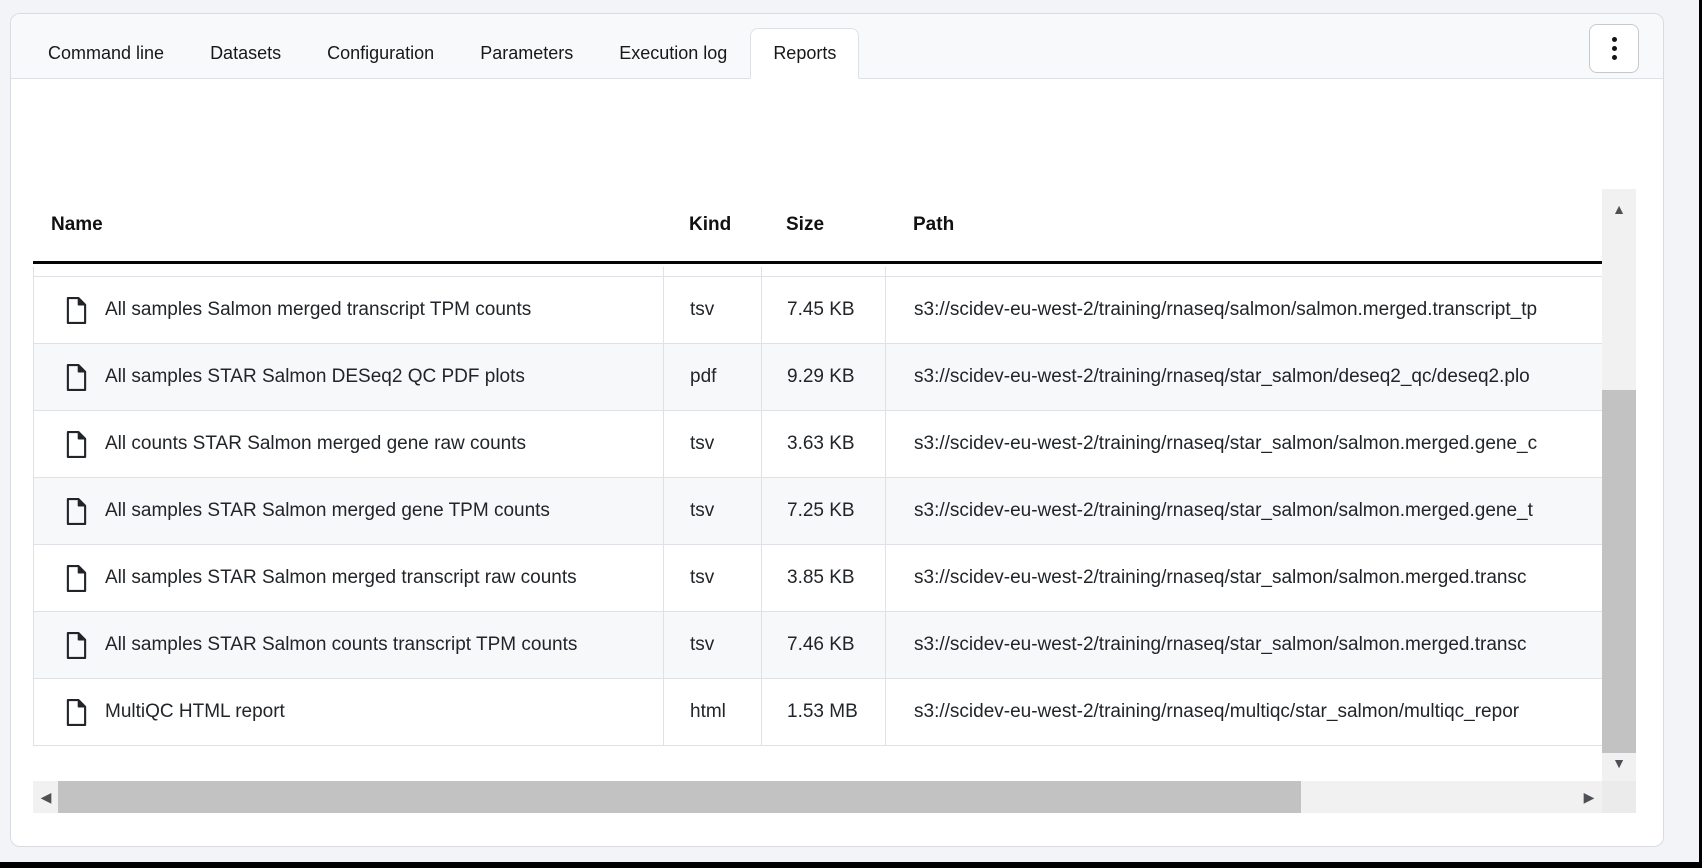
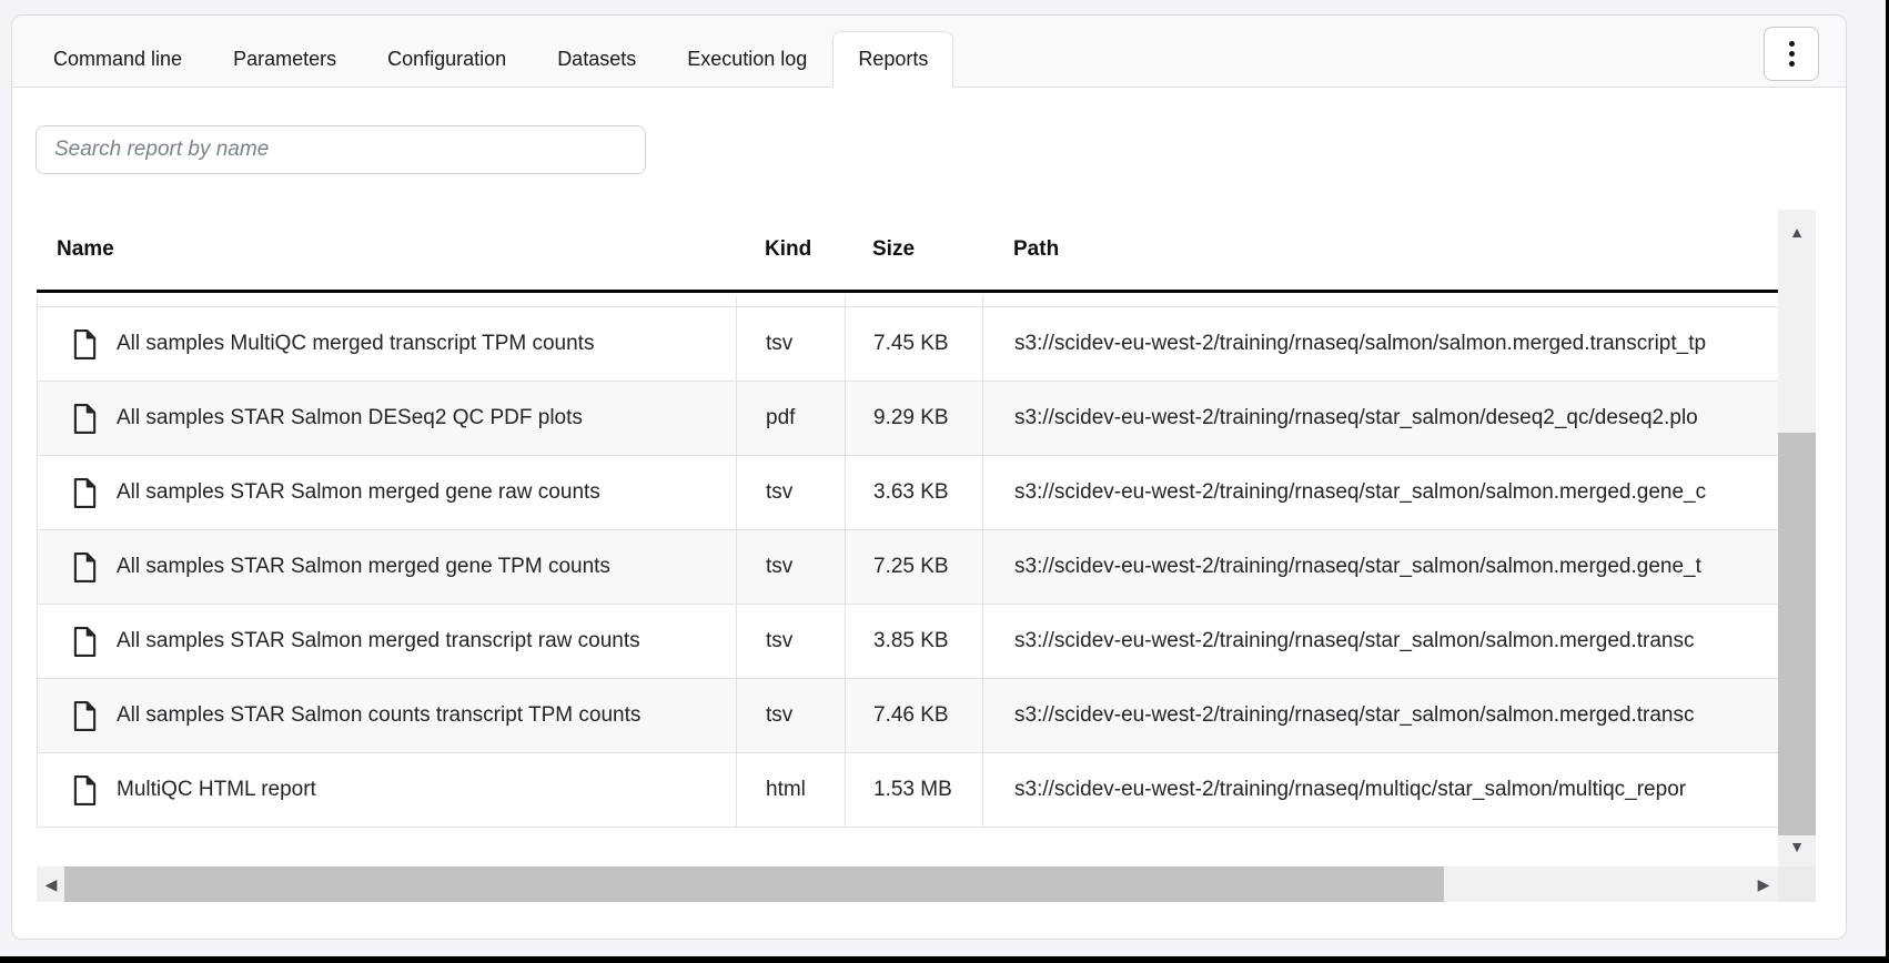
  Command line
- Datasets
+ Parameters
  Configuration
- Parameters
+ Datasets
  Execution log
  Reports
+ Search report by name
  Name
  Kind
  Size
  Path
- All samples Salmon merged transcript TPM counts
+ All samples MultiQC merged transcript TPM counts
  tsv
  7.45 KB
  s3://scidev-eu-west-2/training/rnaseq/salmon/salmon.merged.transcript_tp
  All samples STAR Salmon DESeq2 QC PDF plots
  pdf
  9.29 KB
  s3://scidev-eu-west-2/training/rnaseq/star_salmon/deseq2_qc/deseq2.plo
- All counts STAR Salmon merged gene raw counts
+ All samples STAR Salmon merged gene raw counts
  tsv
  3.63 KB
  s3://scidev-eu-west-2/training/rnaseq/star_salmon/salmon.merged.gene_c
  All samples STAR Salmon merged gene TPM counts
  tsv
  7.25 KB
  s3://scidev-eu-west-2/training/rnaseq/star_salmon/salmon.merged.gene_t
  All samples STAR Salmon merged transcript raw counts
  tsv
  3.85 KB
  s3://scidev-eu-west-2/training/rnaseq/star_salmon/salmon.merged.transc
  All samples STAR Salmon counts transcript TPM counts
  tsv
  7.46 KB
  s3://scidev-eu-west-2/training/rnaseq/star_salmon/salmon.merged.transc
  MultiQC HTML report
  html
  1.53 MB
  s3://scidev-eu-west-2/training/rnaseq/multiqc/star_salmon/multiqc_repor
  ▲
  ▼
  ◀
  ▶
